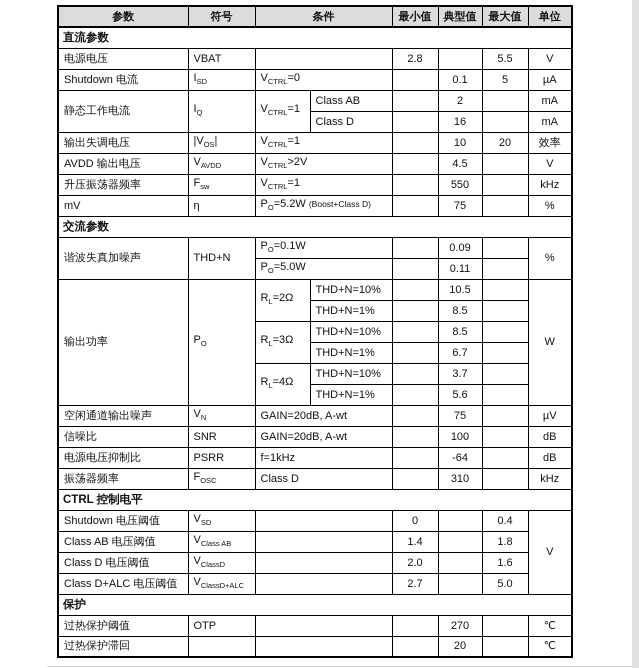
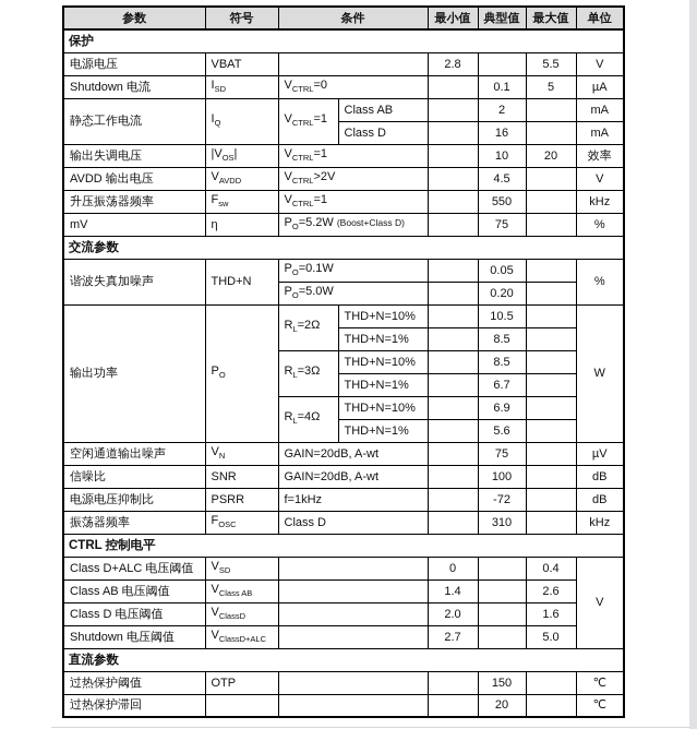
  参数	符号	条件	最小值	典型值	最大值	单位
- 直流参数
+ 保护
  电源电压	VBAT		2.8		5.5	V
  Shutdown 电流	ISD	VCTRL=0		0.1	5	µA
  静态工作电流	IQ	VCTRL=1	Class AB		2		mA
  Class D		16		mA
  输出失调电压	|VOS|	VCTRL=1		10	20	效率
  AVDD 输出电压	VAVDD	VCTRL>2V		4.5		V
  升压振荡器频率	Fsw	VCTRL=1		550		kHz
  mV	η	PO=5.2W (Boost+Class D)		75		%
  交流参数
- 谐波失真加噪声	THD+N	PO=0.1W		0.09		%
+ 谐波失真加噪声	THD+N	PO=0.1W		0.05		%
- PO=5.0W		0.11
+ PO=5.0W		0.20
  输出功率	PO	RL=2Ω	THD+N=10%		10.5		W
  THD+N=1%		8.5
  RL=3Ω	THD+N=10%		8.5
  THD+N=1%		6.7
- RL=4Ω	THD+N=10%		3.7
+ RL=4Ω	THD+N=10%		6.9
  THD+N=1%		5.6
  空闲通道输出噪声	VN	GAIN=20dB, A-wt		75		µV
  信噪比	SNR	GAIN=20dB, A-wt		100		dB
- 电源电压抑制比	PSRR	f=1kHz		-64		dB
+ 电源电压抑制比	PSRR	f=1kHz		-72		dB
  振荡器频率	FOSC	Class D		310		kHz
  CTRL 控制电平
- Shutdown 电压阈值	VSD		0		0.4	V
+ Class D+ALC 电压阈值	VSD		0		0.4	V
- Class AB 电压阈值	VClass AB		1.4		1.8
+ Class AB 电压阈值	VClass AB		1.4		2.6
  Class D 电压阈值	VClassD		2.0		1.6
- Class D+ALC 电压阈值	VClassD+ALC		2.7		5.0
+ Shutdown 电压阈值	VClassD+ALC		2.7		5.0
- 保护
+ 直流参数
- 过热保护阈值	OTP			270		℃
+ 过热保护阈值	OTP			150		℃
  过热保护滞回				20		℃
